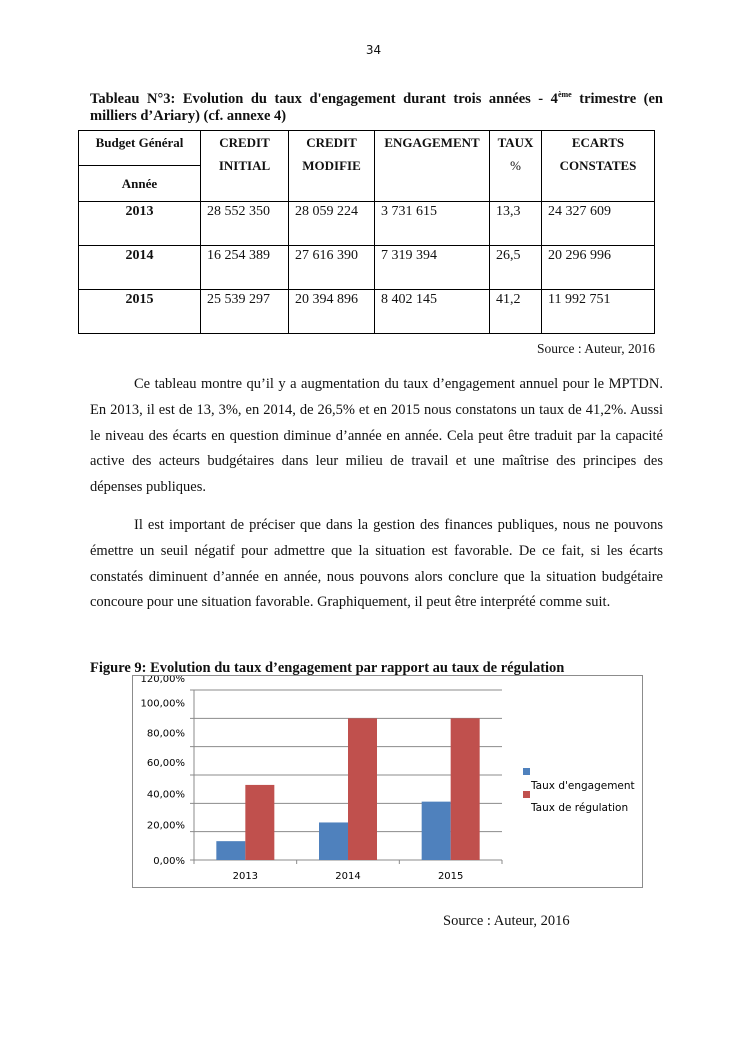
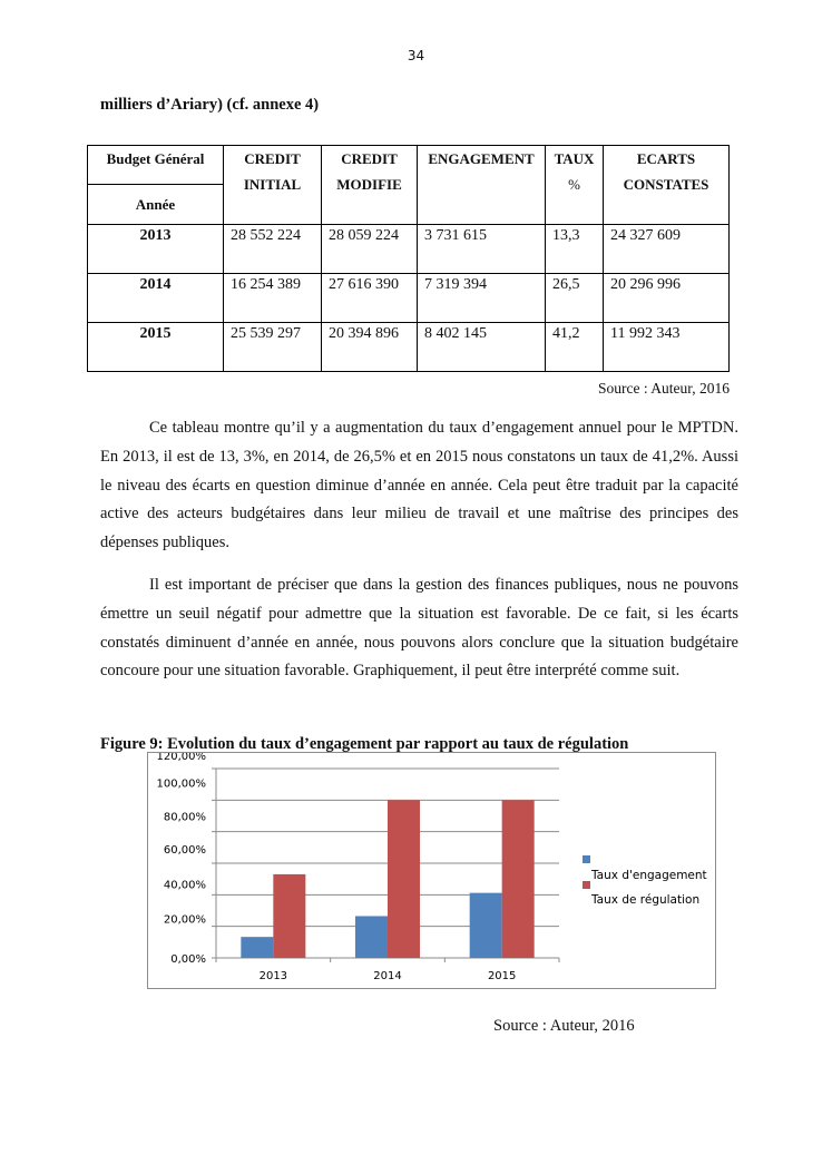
  34
- Tableau N°3: Evolution du taux d'engagement durant trois années - 4ème trimestre (en
  milliers d’Ariary) (cf. annexe 4)
  Budget Général	CREDIT INITIAL	CREDIT MODIFIE	ENGAGEMENT	TAUX %	ECARTS CONSTATES
  Année
- 2013	28 552 350	28 059 224	3 731 615	13,3	24 327 609
+ 2013	28 552 224	28 059 224	3 731 615	13,3	24 327 609
  2014	16 254 389	27 616 390	7 319 394	26,5	20 296 996
- 2015	25 539 297	20 394 896	8 402 145	41,2	11 992 751
+ 2015	25 539 297	20 394 896	8 402 145	41,2	11 992 343
  Source : Auteur, 2016
  Ce tableau montre qu’il y a augmentation du taux d’engagement annuel pour le MPTDN. En 2013, il est de 13, 3%, en 2014, de 26,5% et en 2015 nous constatons un taux de 41,2%. Aussi le niveau des écarts en question diminue d’année en année. Cela peut être traduit par la capacité active des acteurs budgétaires dans leur milieu de travail et une maîtrise des principes des dépenses publiques.
  Il est important de préciser que dans la gestion des finances publiques, nous ne pouvons émettre un seuil négatif pour admettre que la situation est favorable. De ce fait, si les écarts constatés diminuent d’année en année, nous pouvons alors conclure que la situation budgétaire concoure pour une situation favorable. Graphiquement, il peut être interprété comme suit.
  Figure 9: Evolution du taux d’engagement par rapport au taux de régulation
  0,00%
  20,00%
  40,00%
  60,00%
  80,00%
  100,00%
  120,00%
  2013
  2014
  2015
  Taux d'engagement
  Taux de régulation
  Source : Auteur, 2016
